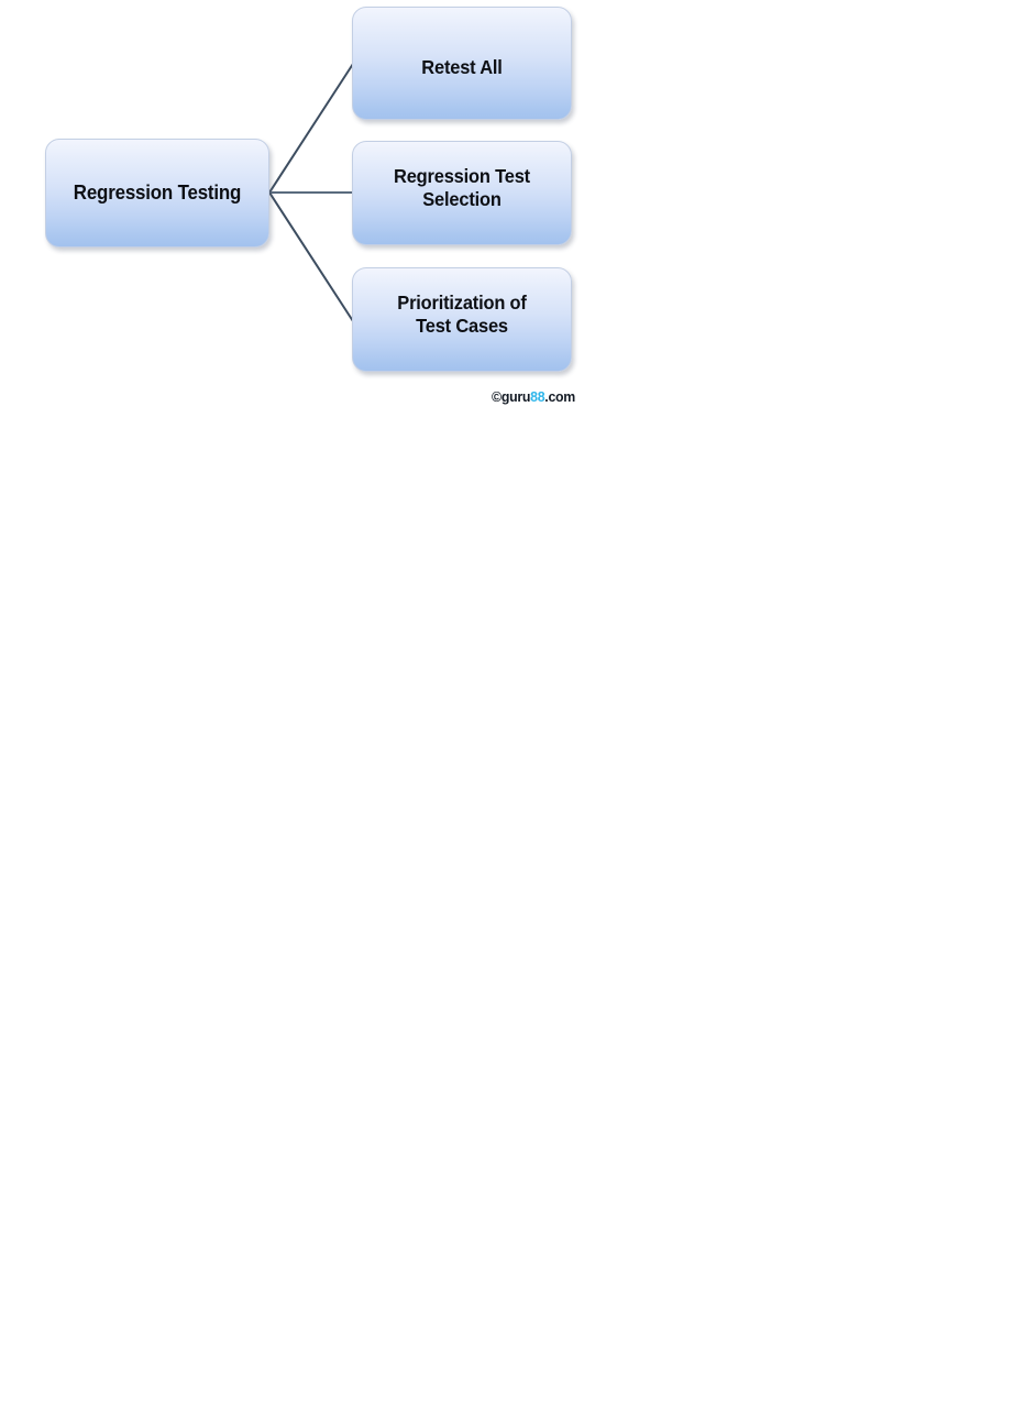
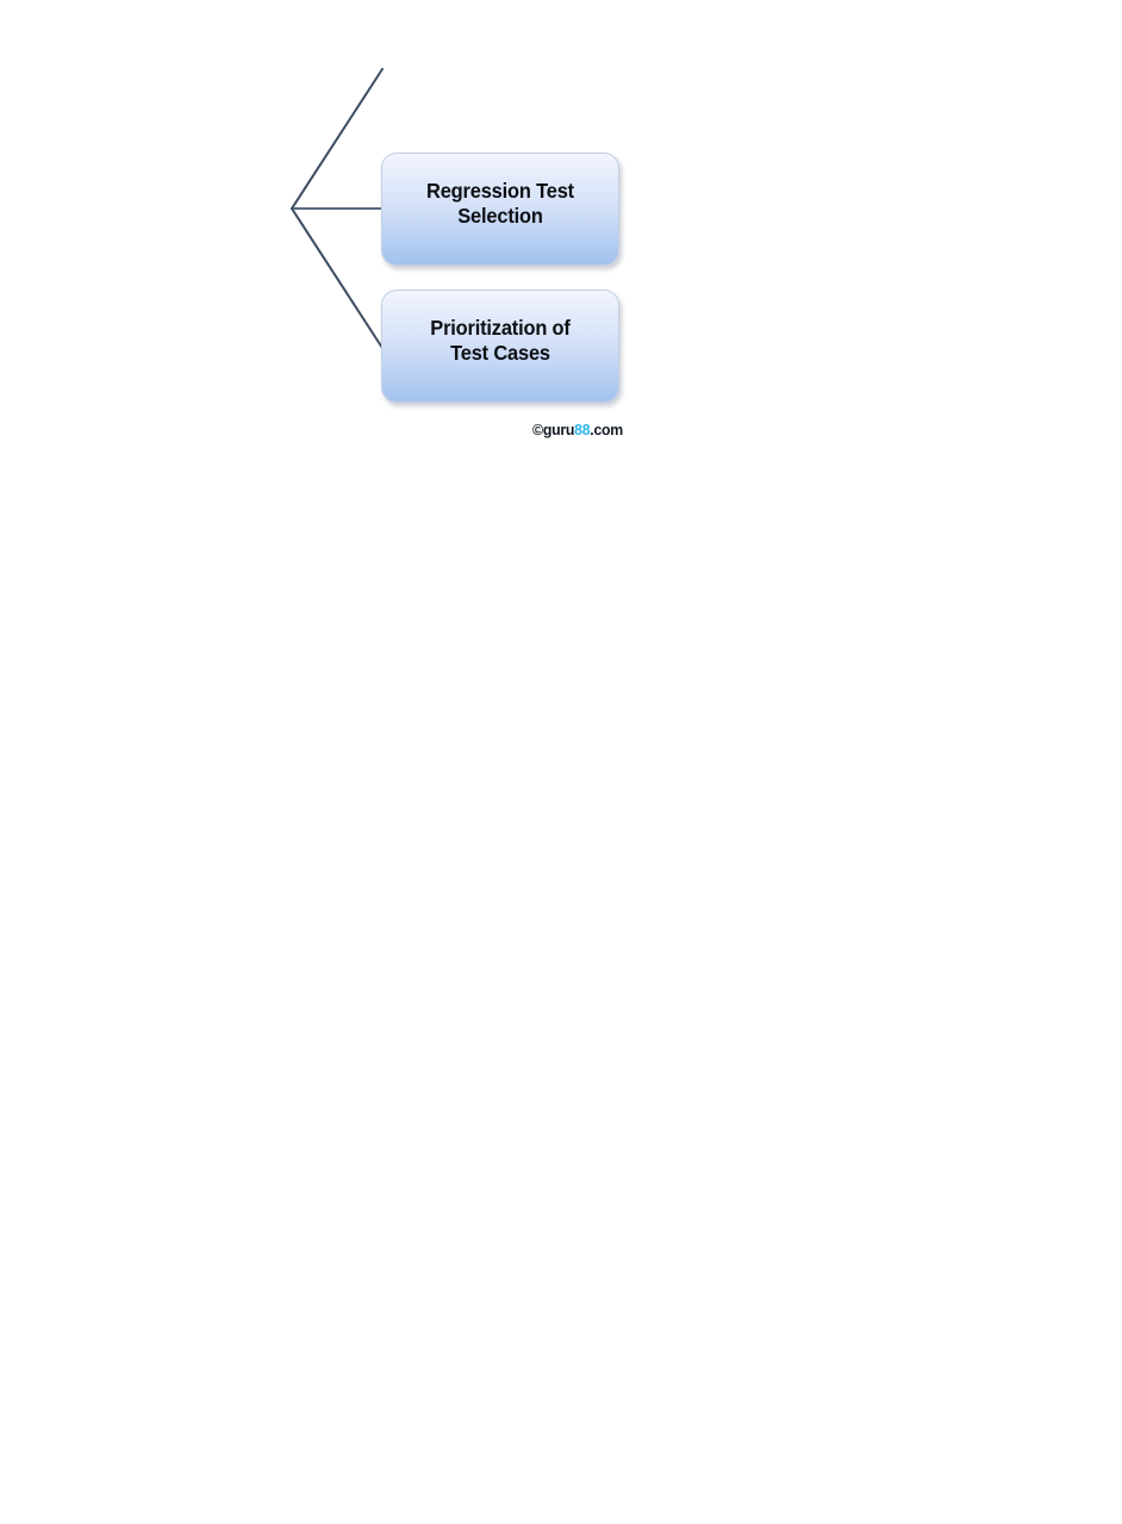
- Regression Testing
- Retest All
  Regression Test
  Selection
  Prioritization of
  Test Cases
  ©guru88.com
